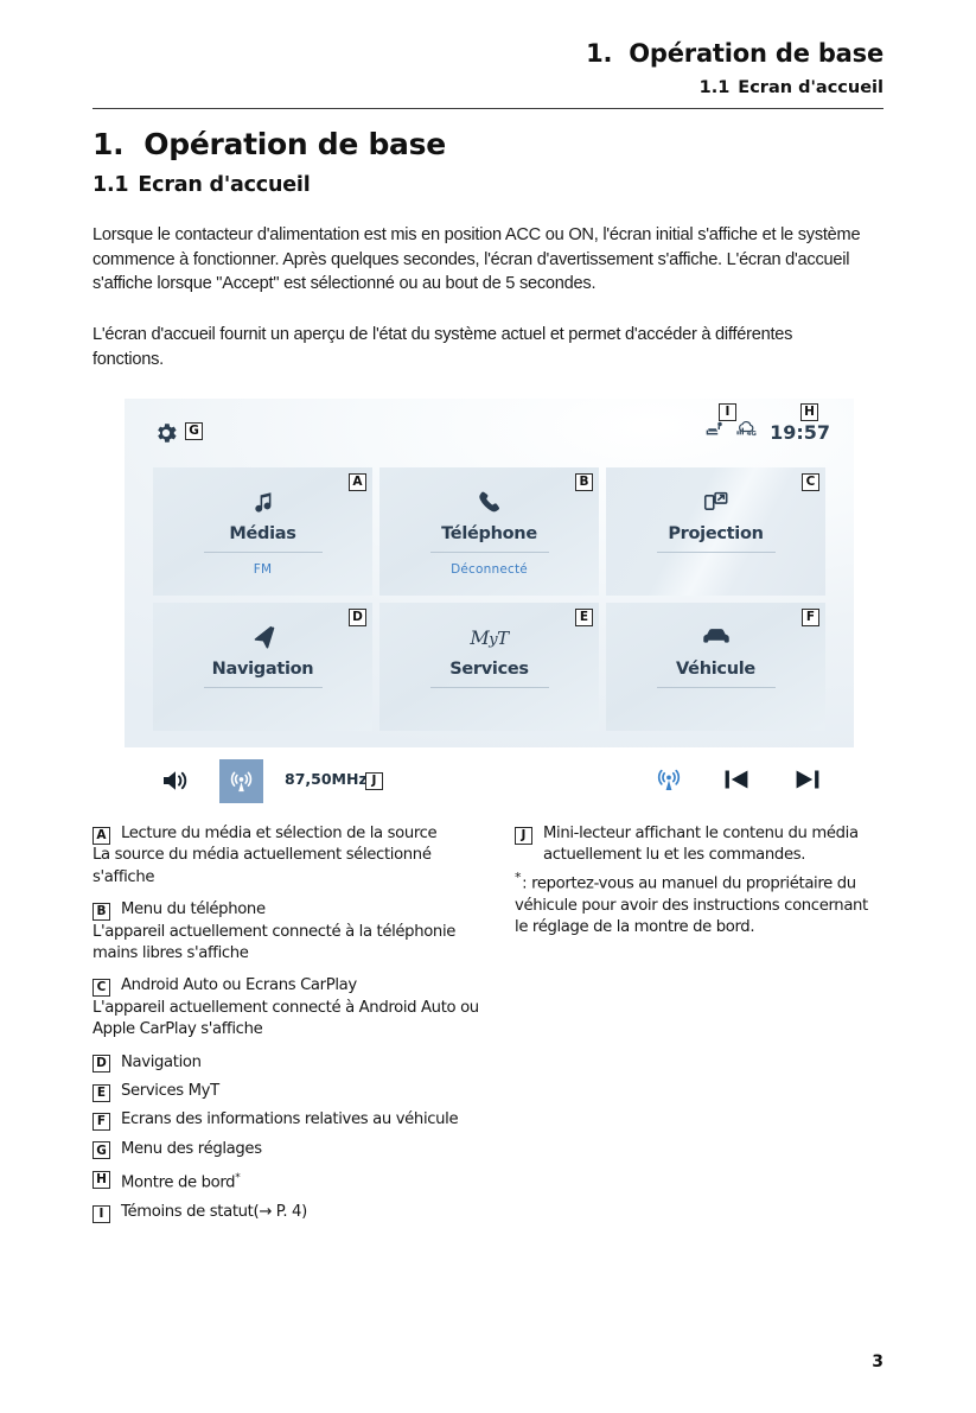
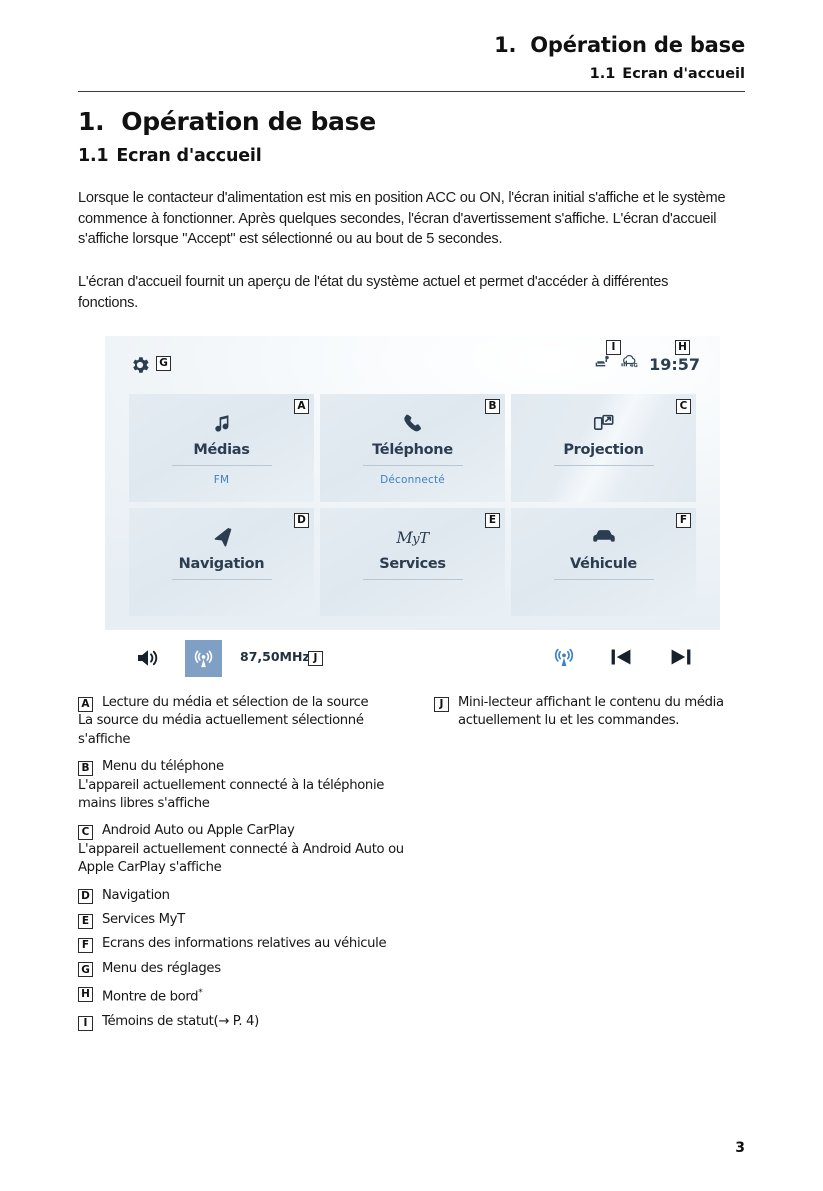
  1. Opération de base
  1.1 Ecran d'accueil
  1. Opération de base
  1.1 Ecran d'accueil
  Lorsque le contacteur d'alimentation est mis en position ACC ou ON, l'écran initial s'affiche et le système commence à fonctionner. Après quelques secondes, l'écran d'avertissement s'affiche. L'écran d'accueil s'affiche lorsque "Accept" est sélectionné ou au bout de 5 secondes.
  L'écran d'accueil fournit un aperçu de l'état du système actuel et permet d'accéder à différentes fonctions.
  G
  19:57
  I
  H
  A
  Médias
  FM
  B
  Téléphone
  Déconnecté
  C
  Projection
  D
  Navigation
  E
  MyT
  Services
  F
  Véhicule
  87,50MHz
  J
  A
  Lecture du média et sélection de la source
  La source du média actuellement sélectionné s'affiche
  B
  Menu du téléphone
  L'appareil actuellement connecté à la téléphonie mains libres s'affiche
  C
- Android Auto ou Ecrans CarPlay
+ Android Auto ou Apple CarPlay
  L'appareil actuellement connecté à Android Auto ou Apple CarPlay s'affiche
  D
  Navigation
  E
  Services MyT
  F
  Ecrans des informations relatives au véhicule
  G
  Menu des réglages
  H
  Montre de bord*
  I
  Témoins de statut(→ P. 4)
  J
  Mini-lecteur affichant le contenu du média actuellement lu et les commandes.
- *: reportez-vous au manuel du propriétaire du véhicule pour avoir des instructions concernant le réglage de la montre de bord.
  3
